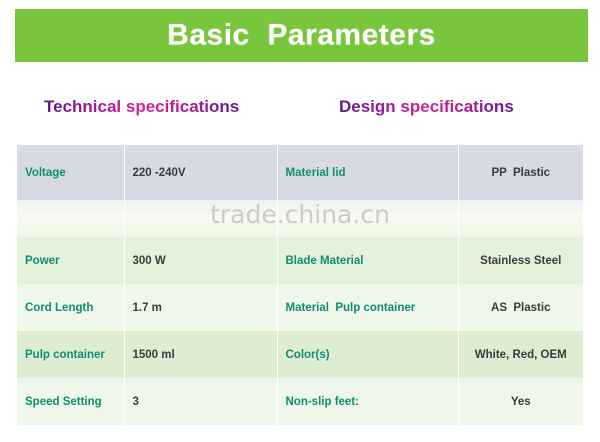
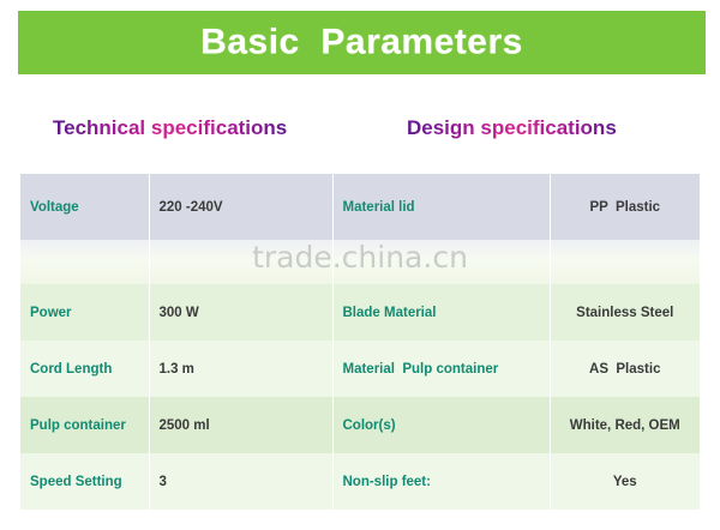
  Basic Parameters
  Technical specifications
  Design specifications
  Voltage	220 -240V	Material lid	PP Plastic
  Power	300 W	Blade Material	Stainless Steel
- Cord Length	1.7 m	Material Pulp container	AS Plastic
+ Cord Length	1.3 m	Material Pulp container	AS Plastic
- Pulp container	1500 ml	Color(s)	White, Red, OEM
+ Pulp container	2500 ml	Color(s)	White, Red, OEM
  Speed Setting	3	Non-slip feet:	Yes
  trade.china.cn
